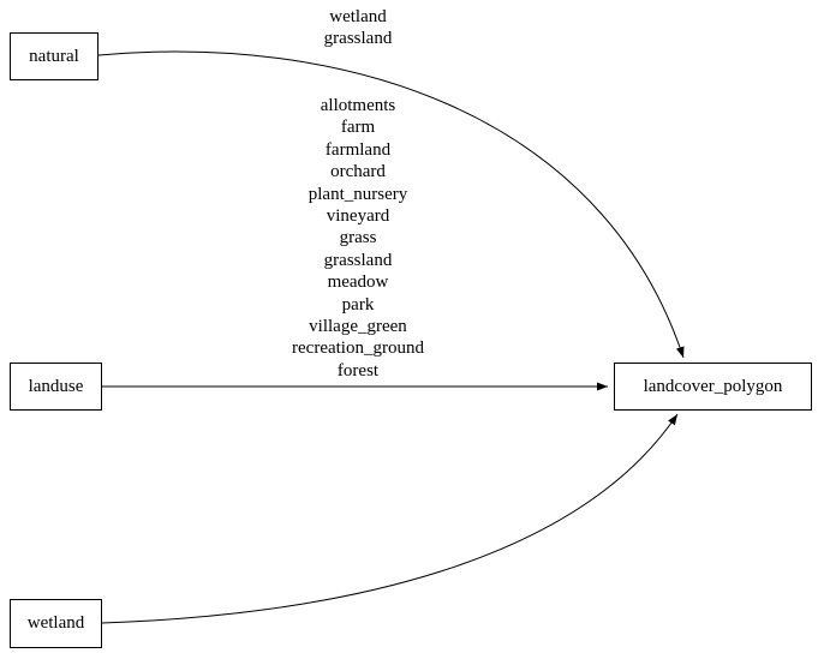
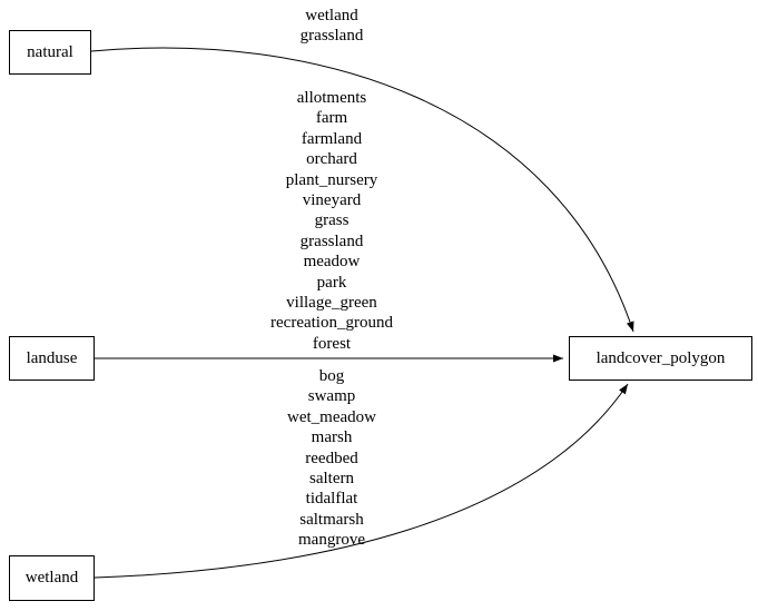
  natural
  landuse
  wetland
  landcover_polygon
  wetland
  grassland
  allotments
  farm
  farmland
  orchard
  plant_nursery
  vineyard
  grass
  grassland
  meadow
  park
  village_green
  recreation_ground
  forest
+ bog
+ swamp
+ wet_meadow
+ marsh
+ reedbed
+ saltern
+ tidalflat
+ saltmarsh
+ mangrove
